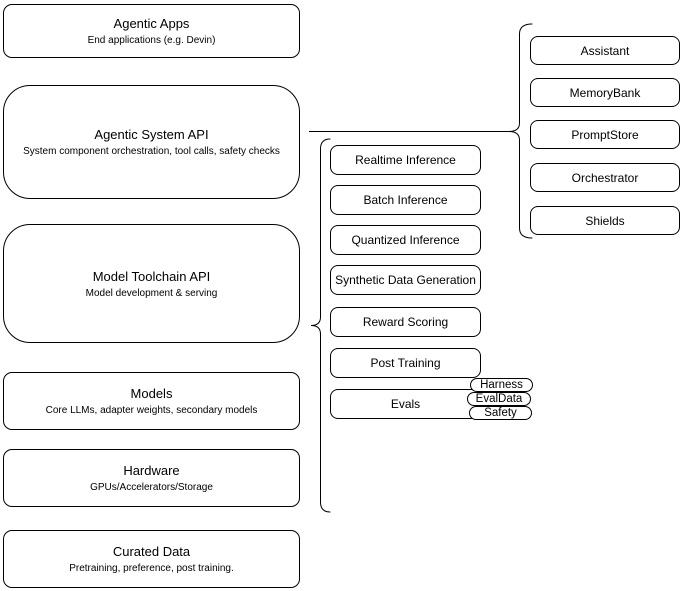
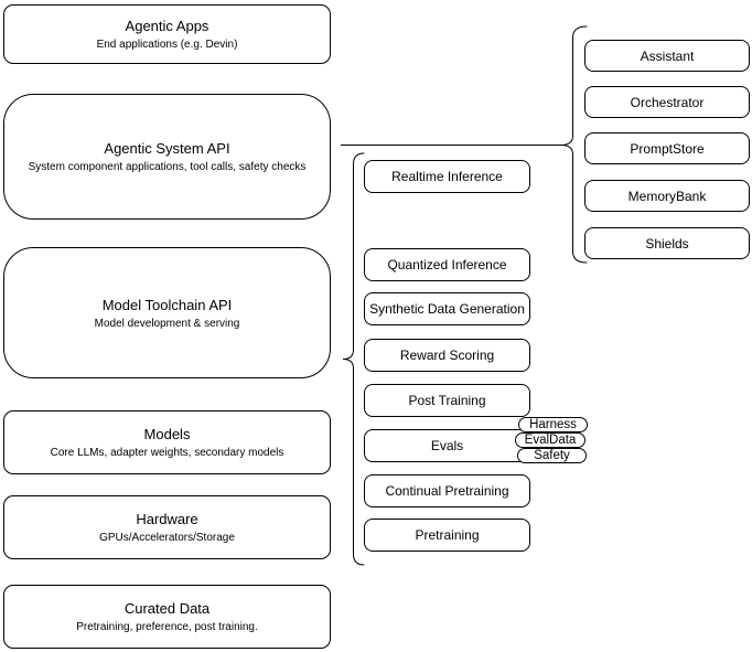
  Agentic Apps
  End applications (e.g. Devin)
  Agentic System API
- System component orchestration, tool calls, safety checks
+ System component applications, tool calls, safety checks
  Model Toolchain API
  Model development & serving
  Models
  Core LLMs, adapter weights, secondary models
  Hardware
  GPUs/Accelerators/Storage
  Curated Data
  Pretraining, preference, post training.
  Realtime Inference
- Batch Inference
  Quantized Inference
  Synthetic Data Generation
  Reward Scoring
  Post Training
  Evals
+ Continual Pretraining
+ Pretraining
  Harness
  EvalData
  Safety
  Assistant
- MemoryBank
+ Orchestrator
  PromptStore
- Orchestrator
+ MemoryBank
  Shields
